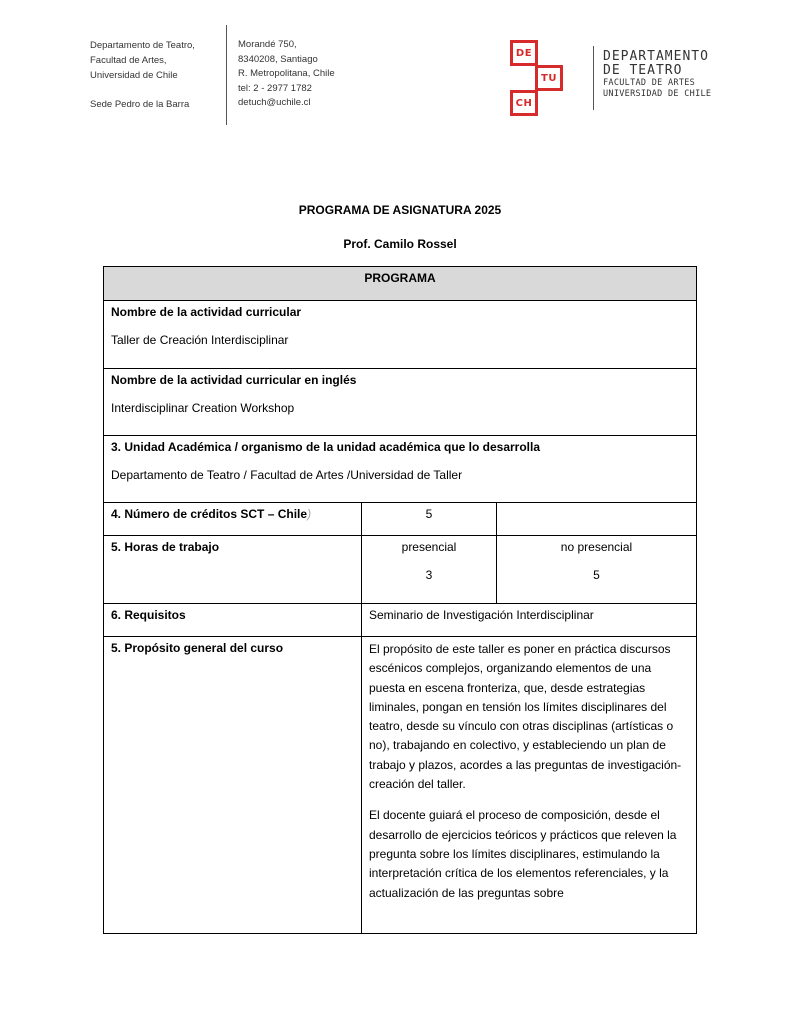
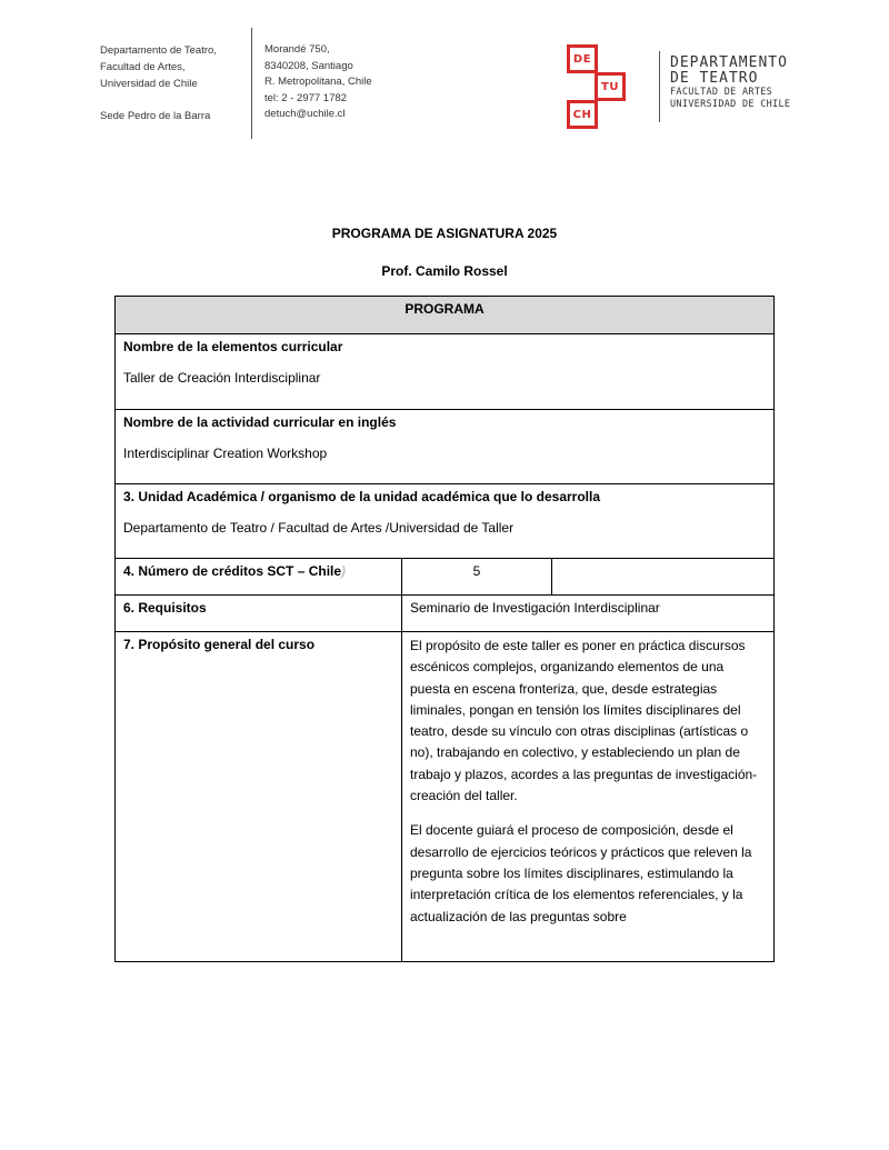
  Departamento de Teatro,
  Facultad de Artes,
  Universidad de Chile
  Sede Pedro de la Barra
  Morandé 750,
  8340208, Santiago
  R. Metropolitana, Chile
  tel: 2 - 2977 1782
  detuch@uchile.cl
  DE
  TU
  CH
  DEPARTAMENTO
  DE TEATRO
  FACULTAD DE ARTES
  UNIVERSIDAD DE CHILE
  PROGRAMA DE ASIGNATURA 2025
  Prof. Camilo Rossel
  PROGRAMA
- Nombre de la actividad curricular Taller de Creación Interdisciplinar
+ Nombre de la elementos curricular Taller de Creación Interdisciplinar
  Nombre de la actividad curricular en inglés Interdisciplinar Creation Workshop
  3. Unidad Académica / organismo de la unidad académica que lo desarrolla Departamento de Teatro / Facultad de Artes /Universidad de Taller
  4. Número de créditos SCT – Chile)	5
- 5. Horas de trabajo	presencial 3	no presencial 5
  6. Requisitos	Seminario de Investigación Interdisciplinar
- 5. Propósito general del curso	El propósito de este taller es poner en práctica discursos escénicos complejos, organizando elementos de una puesta en escena fronteriza, que, desde estrategias liminales, pongan en tensión los límites disciplinares del teatro, desde su vínculo con otras disciplinas (artísticas o no), trabajando en colectivo, y estableciendo un plan de trabajo y plazos, acordes a las preguntas de investigación-creación del taller. El docente guiará el proceso de composición, desde el desarrollo de ejercicios teóricos y prácticos que releven la pregunta sobre los límites disciplinares, estimulando la interpretación crítica de los elementos referenciales, y la actualización de las preguntas sobre
+ 7. Propósito general del curso	El propósito de este taller es poner en práctica discursos escénicos complejos, organizando elementos de una puesta en escena fronteriza, que, desde estrategias liminales, pongan en tensión los límites disciplinares del teatro, desde su vínculo con otras disciplinas (artísticas o no), trabajando en colectivo, y estableciendo un plan de trabajo y plazos, acordes a las preguntas de investigación-creación del taller. El docente guiará el proceso de composición, desde el desarrollo de ejercicios teóricos y prácticos que releven la pregunta sobre los límites disciplinares, estimulando la interpretación crítica de los elementos referenciales, y la actualización de las preguntas sobre
